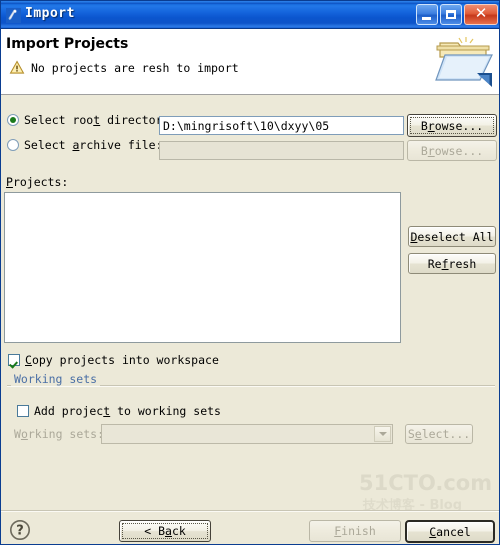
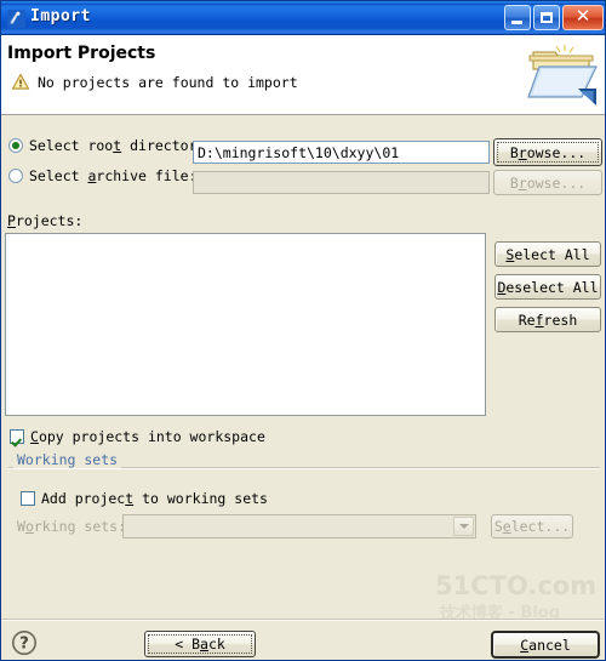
  Import
  ✕
  Import Projects
- No projects are resh to import
+ No projects are found to import
  Select root directo
  Select archive file
  Projects:
  Copy projects into workspace
  Working sets
  Add project to working sets
- D:\mingrisoft\10\dxyy\05
+ D:\mingrisoft\10\dxyy\01
  Working sets
  Browse...
  Browse...
+ Select All
  Deselect All
  Refresh
  Select...
  技术博客 - Blog
  ?
  < Back
- Finish
  Cancel
